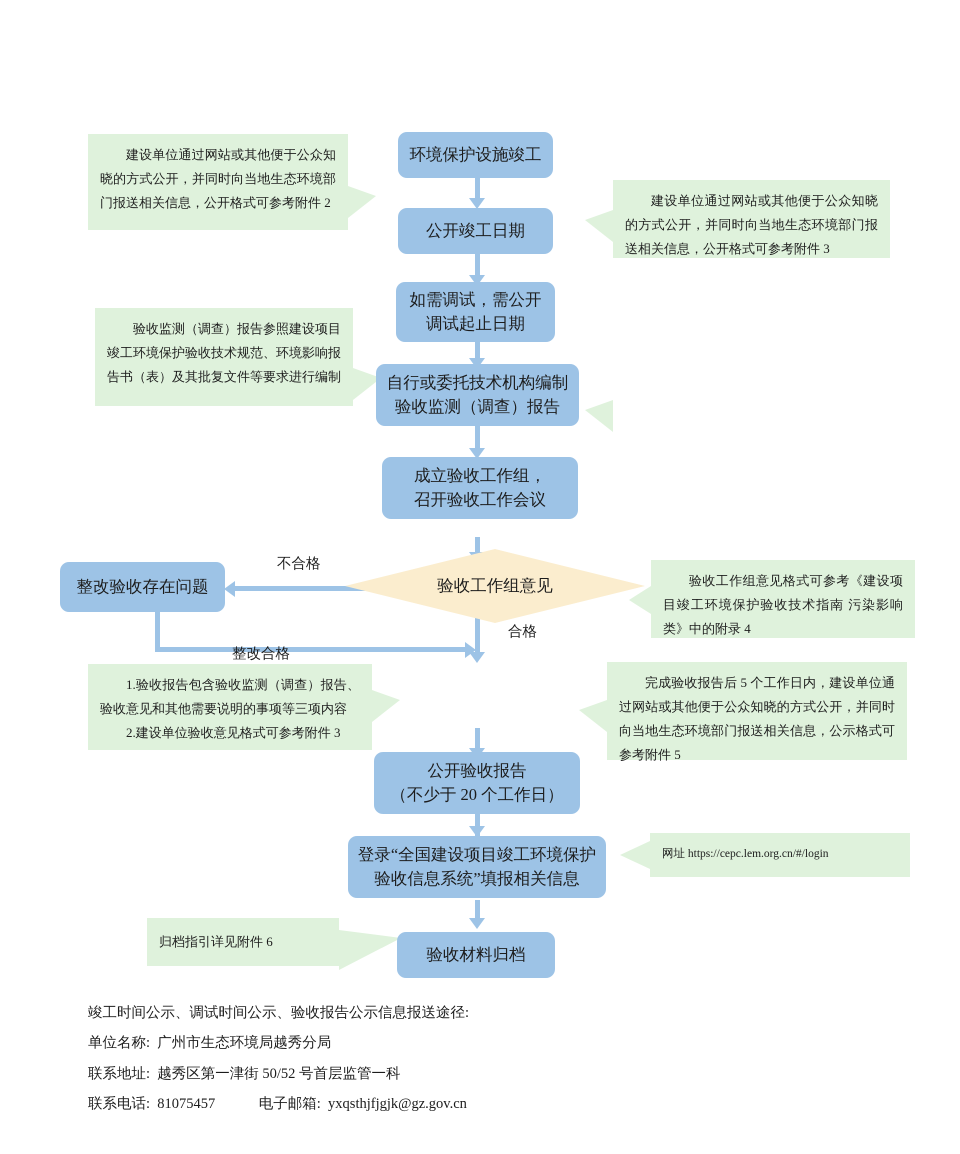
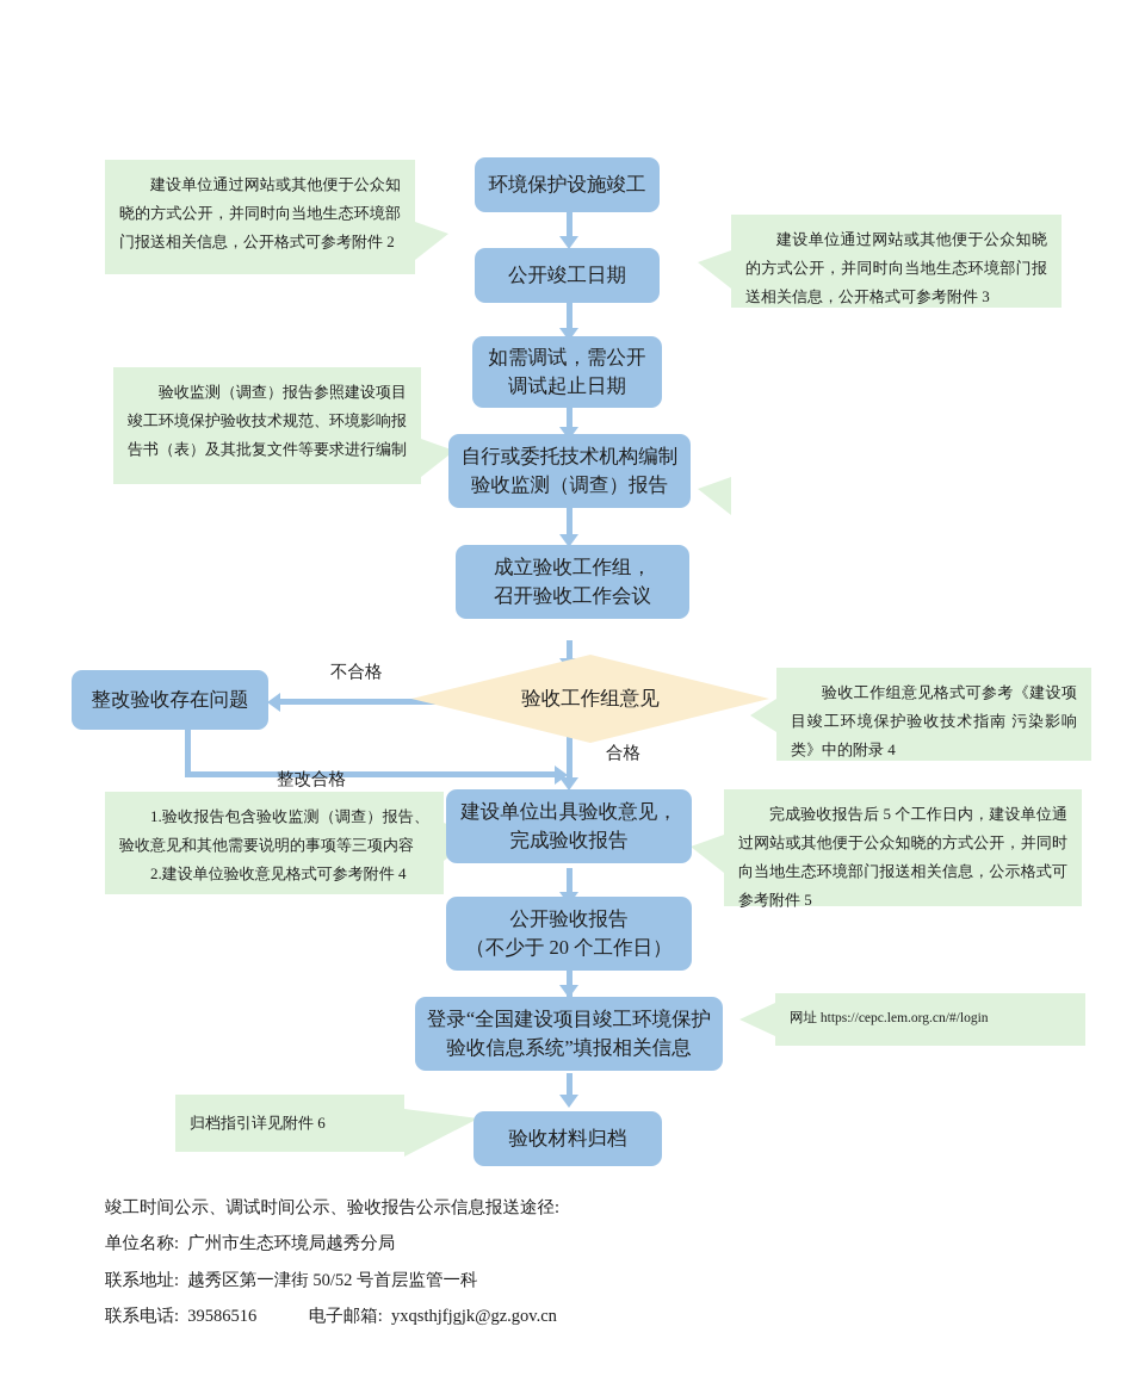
  建设单位通过网站或其他便于公众知晓的方式公开，并同时向当地生态环境部门报送相关信息，公开格式可参考附件 2
  验收监测（调查）报告参照建设项目竣工环境保护验收技术规范、环境影响报告书（表）及其批复文件等要求进行编制
  1.验收报告包含验收监测（调查）报告、验收意见和其他需要说明的事项等三项内容
- 2.建设单位验收意见格式可参考附件 3
+ 2.建设单位验收意见格式可参考附件 4
  归档指引详见附件 6
  建设单位通过网站或其他便于公众知晓的方式公开，并同时向当地生态环境部门报送相关信息，公开格式可参考附件 3
  验收工作组意见格式可参考《建设项目竣工环境保护验收技术指南 污染影响类》中的附录 4
  完成验收报告后 5 个工作日内，建设单位通过网站或其他便于公众知晓的方式公开，并同时向当地生态环境部门报送相关信息，公示格式可参考附件 5
  网址 https://cepc.lem.org.cn/#/login
  不合格
  合格
  整改合格
  环境保护设施竣工
  公开竣工日期
  如需调试，需公开
  调试起止日期
  自行或委托技术机构编制
  验收监测（调查）报告
  成立验收工作组，
  召开验收工作会议
  验收工作组意见
  整改验收存在问题
+ 建设单位出具验收意见，
+ 完成验收报告
  公开验收报告
  （不少于 20 个工作日）
  登录“全国建设项目竣工环境保护
  验收信息系统”填报相关信息
  验收材料归档
  竣工时间公示、调试时间公示、验收报告公示信息报送途径:
  单位名称: 广州市生态环境局越秀分局
  联系地址: 越秀区第一津街 50/52 号首层监管一科
- 联系电话: 81075457 电子邮箱: yxqsthjfjgjk@gz.gov.cn
+ 联系电话: 39586516 电子邮箱: yxqsthjfjgjk@gz.gov.cn
